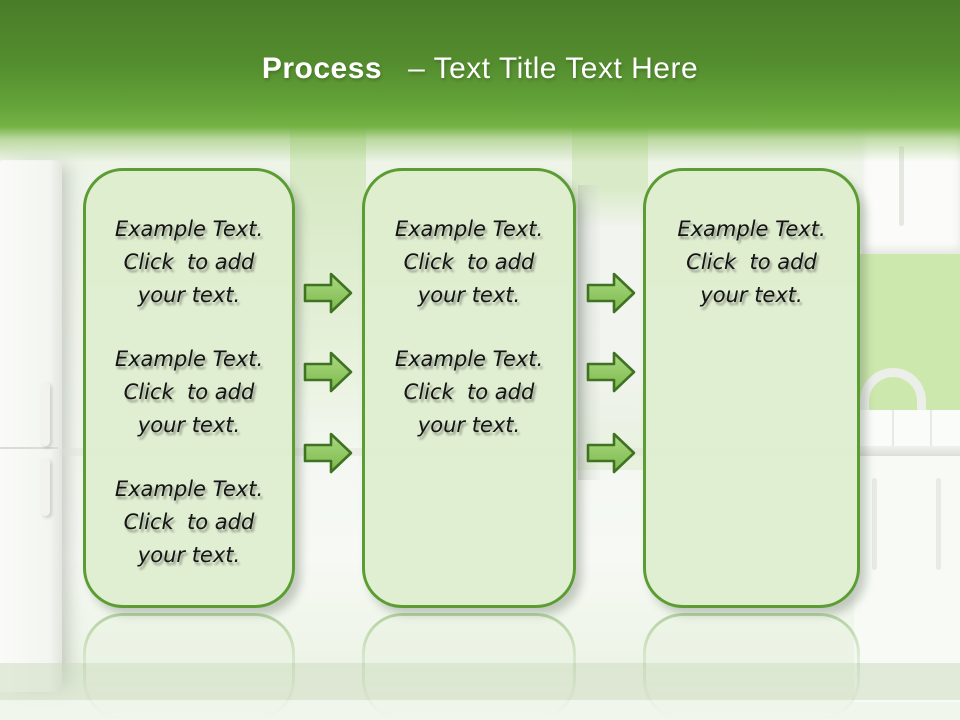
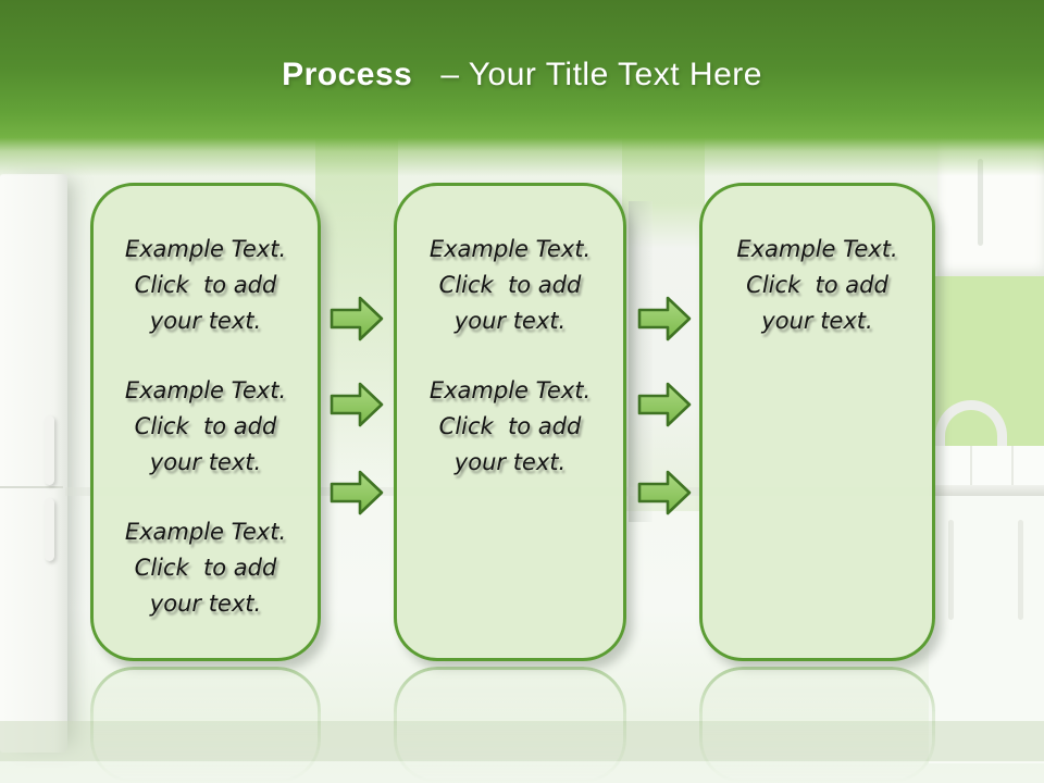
- Process – Text Title Text Here
+ Process – Your Title Text Here
  Example Text.
  Click to add
  your text.
  Example Text.
  Click to add
  your text.
  Example Text.
  Click to add
  your text.
  Example Text.
  Click to add
  your text.
  Example Text.
  Click to add
  your text.
  Example Text.
  Click to add
  your text.
